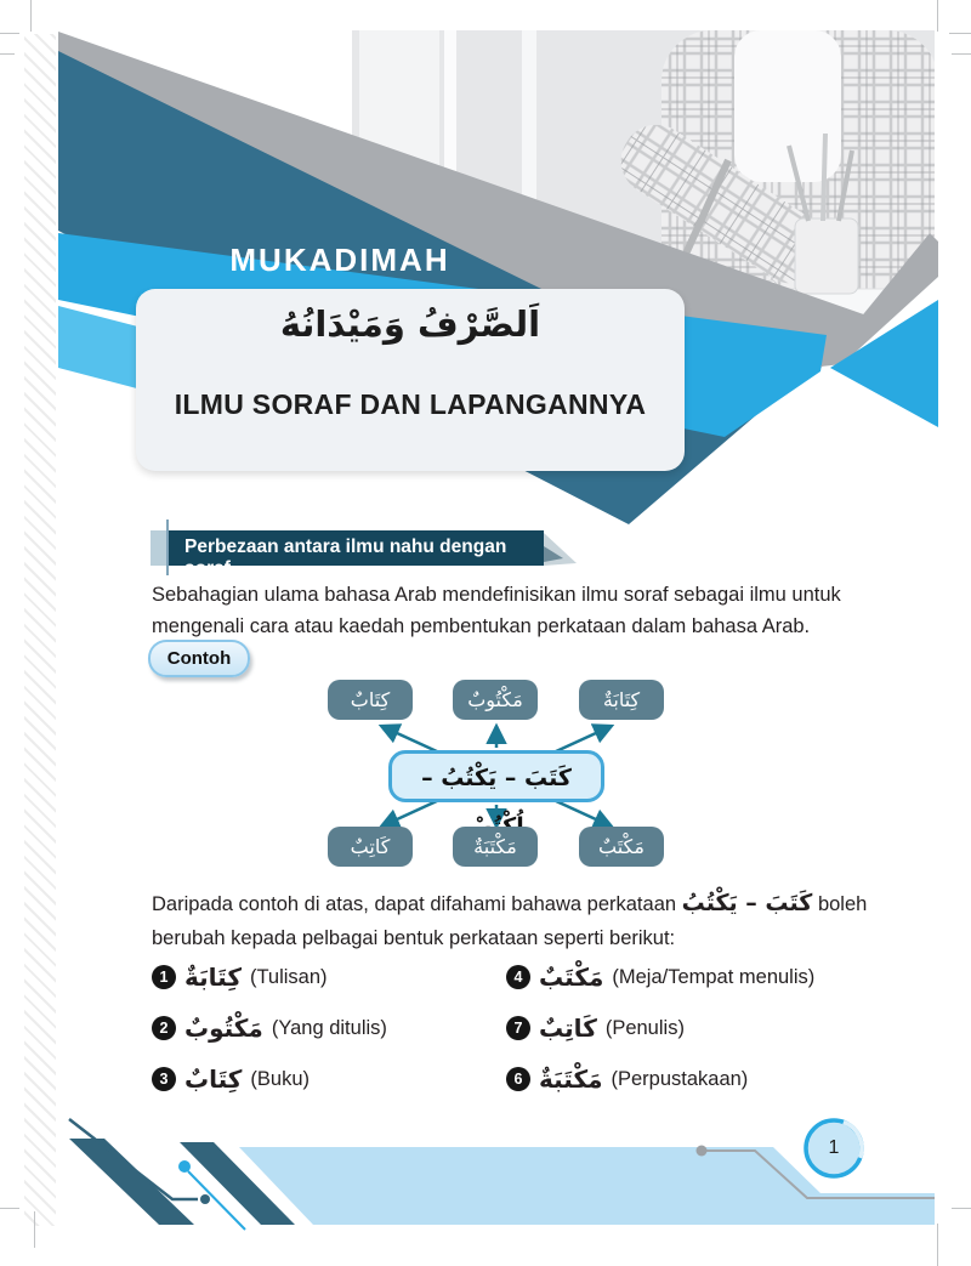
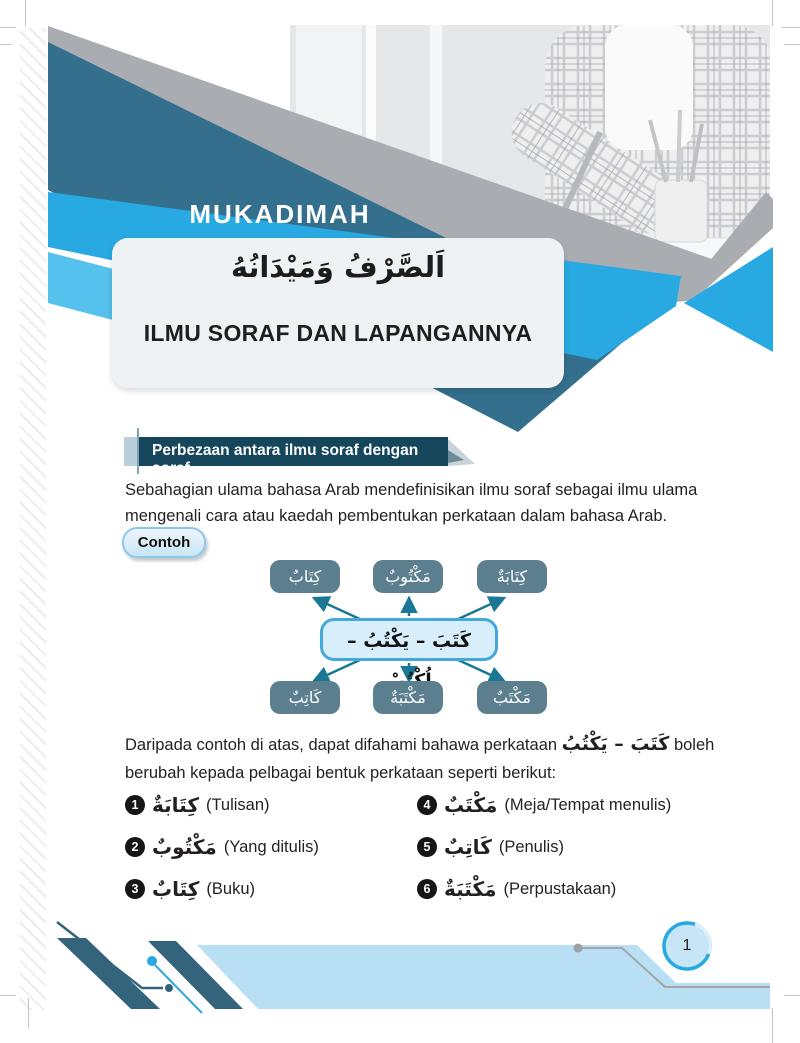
  MUKADIMAH
  اَلصَّرْفُ وَمَيْدَانُهُ
  ILMU SORAF DAN LAPANGANNYA
- Perbezaan antara ilmu nahu dengan soraf
+ Perbezaan antara ilmu soraf dengan soraf
- Sebahagian ulama bahasa Arab mendefinisikan ilmu soraf sebagai ilmu untuk mengenali cara atau kaedah pembentukan perkataan dalam bahasa Arab.
+ Sebahagian ulama bahasa Arab mendefinisikan ilmu soraf sebagai ilmu ulama mengenali cara atau kaedah pembentukan perkataan dalam bahasa Arab.
  Contoh
  كِتَابٌ
  مَكْتُوبٌ
  كِتَابَةٌ
  كَاتِبٌ
  مَكْتَبَةٌ
  مَكْتَبٌ
  Daripada contoh di atas, dapat difahami bahawa perkataan كَتَبَ – يَكْتُبُ boleh berubah kepada pelbagai bentuk perkataan seperti berikut:
  1
  كِتَابَةٌ
  (Tulisan)
  2
  مَكْتُوبٌ
  (Yang ditulis)
  3
  كِتَابٌ
  (Buku)
  4
  مَكْتَبٌ
  (Meja/Tempat menulis)
- 7
+ 5
  كَاتِبٌ
  (Penulis)
  6
  مَكْتَبَةٌ
  (Perpustakaan)
  1
